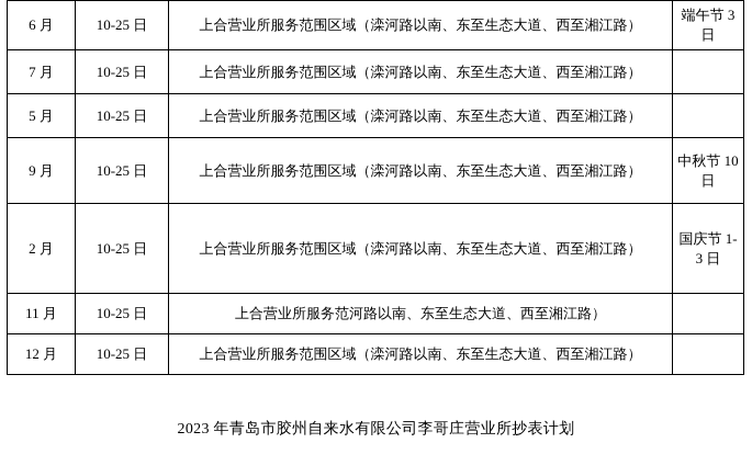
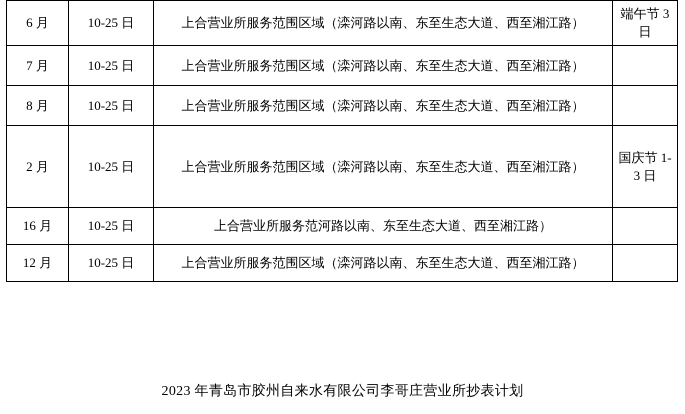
  6 月	10-25 日	上合营业所服务范围区域（滦河路以南、东至生态大道、西至湘江路）	端午节 3 日
  7 月	10-25 日	上合营业所服务范围区域（滦河路以南、东至生态大道、西至湘江路）
- 5 月	10-25 日	上合营业所服务范围区域（滦河路以南、东至生态大道、西至湘江路）
+ 8 月	10-25 日	上合营业所服务范围区域（滦河路以南、东至生态大道、西至湘江路）
- 9 月	10-25 日	上合营业所服务范围区域（滦河路以南、东至生态大道、西至湘江路）	中秋节 10 日
  2 月	10-25 日	上合营业所服务范围区域（滦河路以南、东至生态大道、西至湘江路）	国庆节 1-3 日
- 11 月	10-25 日	上合营业所服务范河路以南、东至生态大道、西至湘江路）
+ 16 月	10-25 日	上合营业所服务范河路以南、东至生态大道、西至湘江路）
  12 月	10-25 日	上合营业所服务范围区域（滦河路以南、东至生态大道、西至湘江路）
  2023 年青岛市胶州自来水有限公司李哥庄营业所抄表计划
